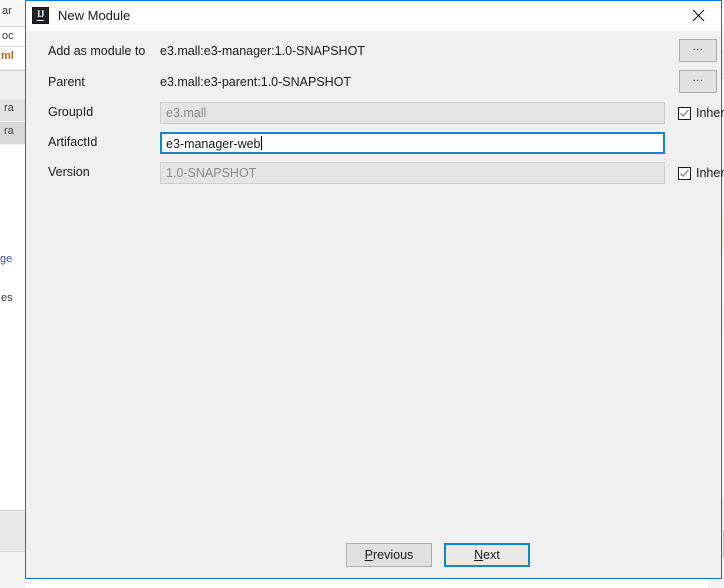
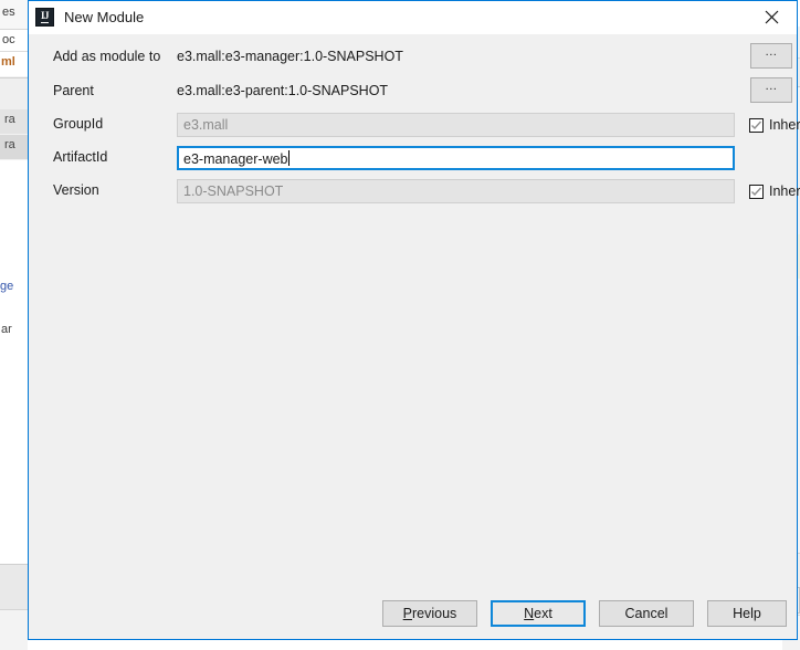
- ar
+ es
  oc
  ml
  ra
  ra
  ge
- es
+ ar
  IJ
  New Module
  Add as module to
  e3.mall:e3-manager:1.0-SNAPSHOT
  ...
  Parent
  e3.mall:e3-parent:1.0-SNAPSHOT
  ...
  GroupId
  e3.mall
  Inher
  ArtifactId
  e3-manager-web
  Version
  1.0-SNAPSHOT
  Inher
  Previous
  Next
+ Cancel
+ Help
